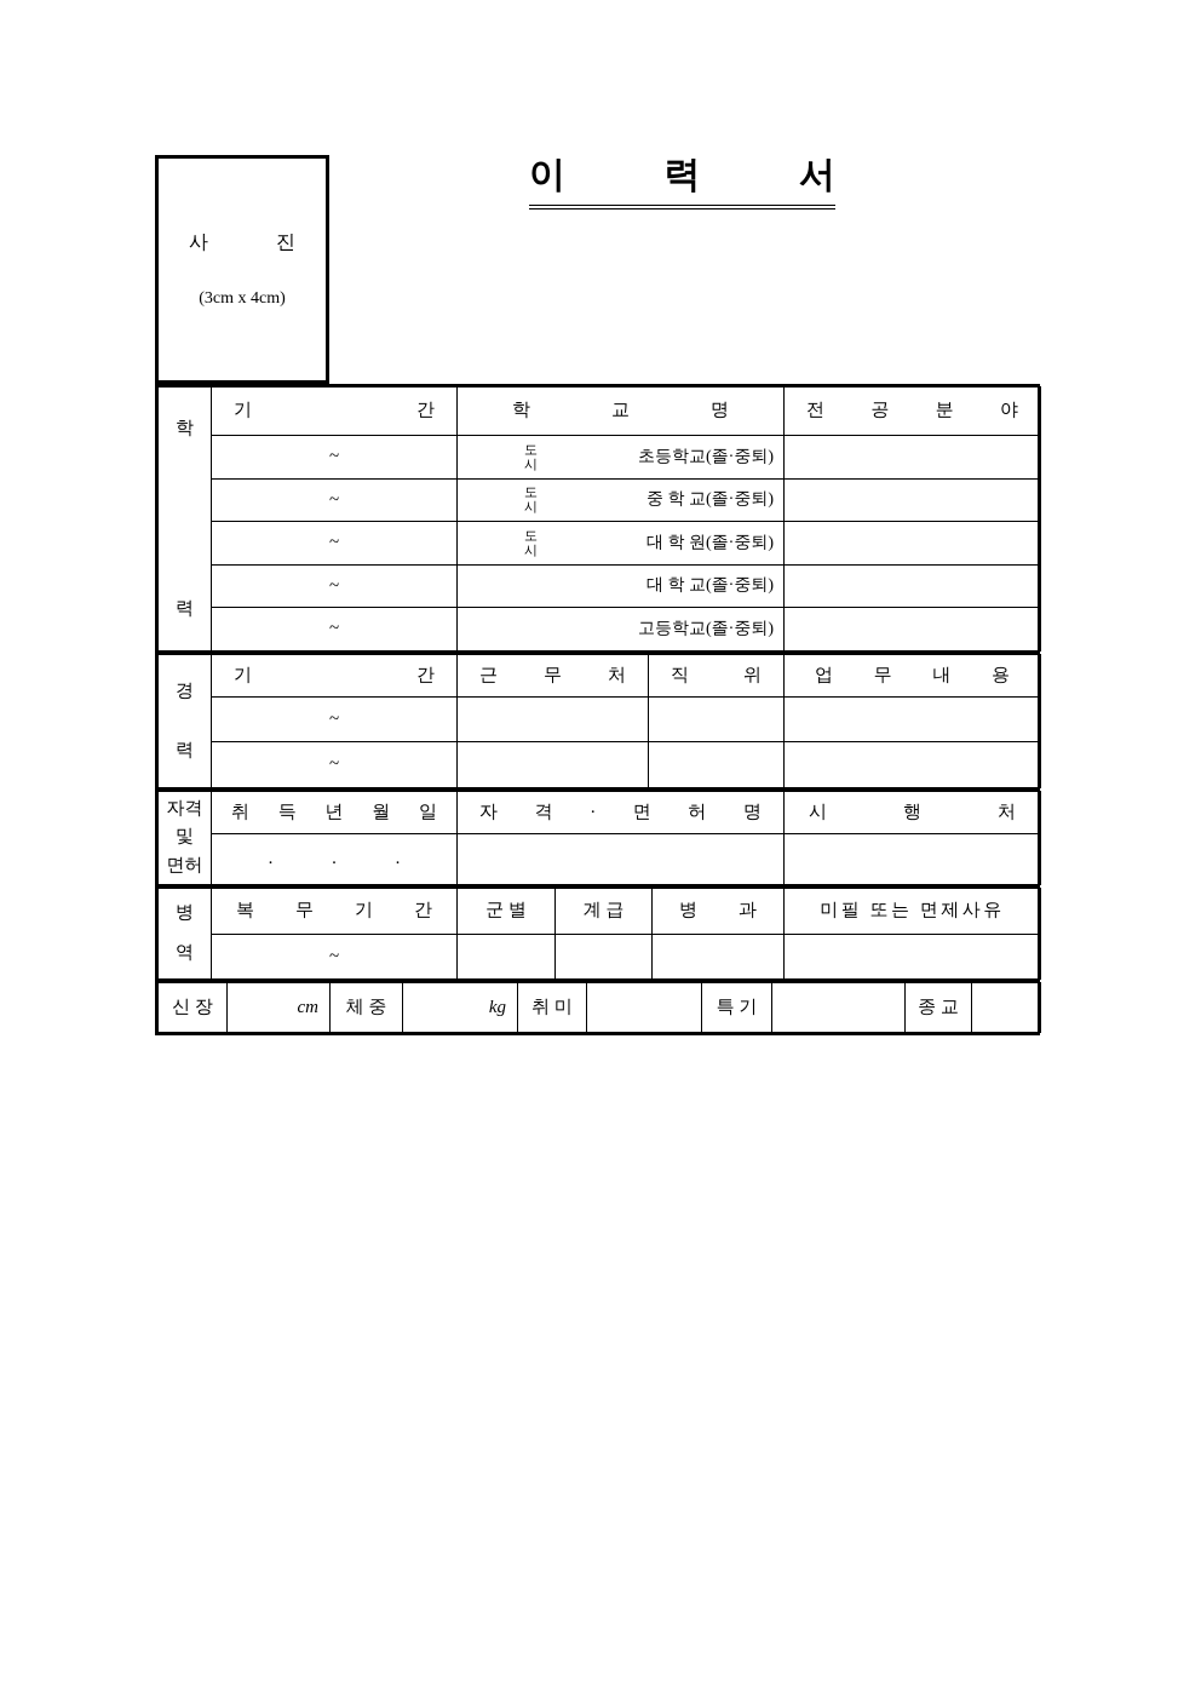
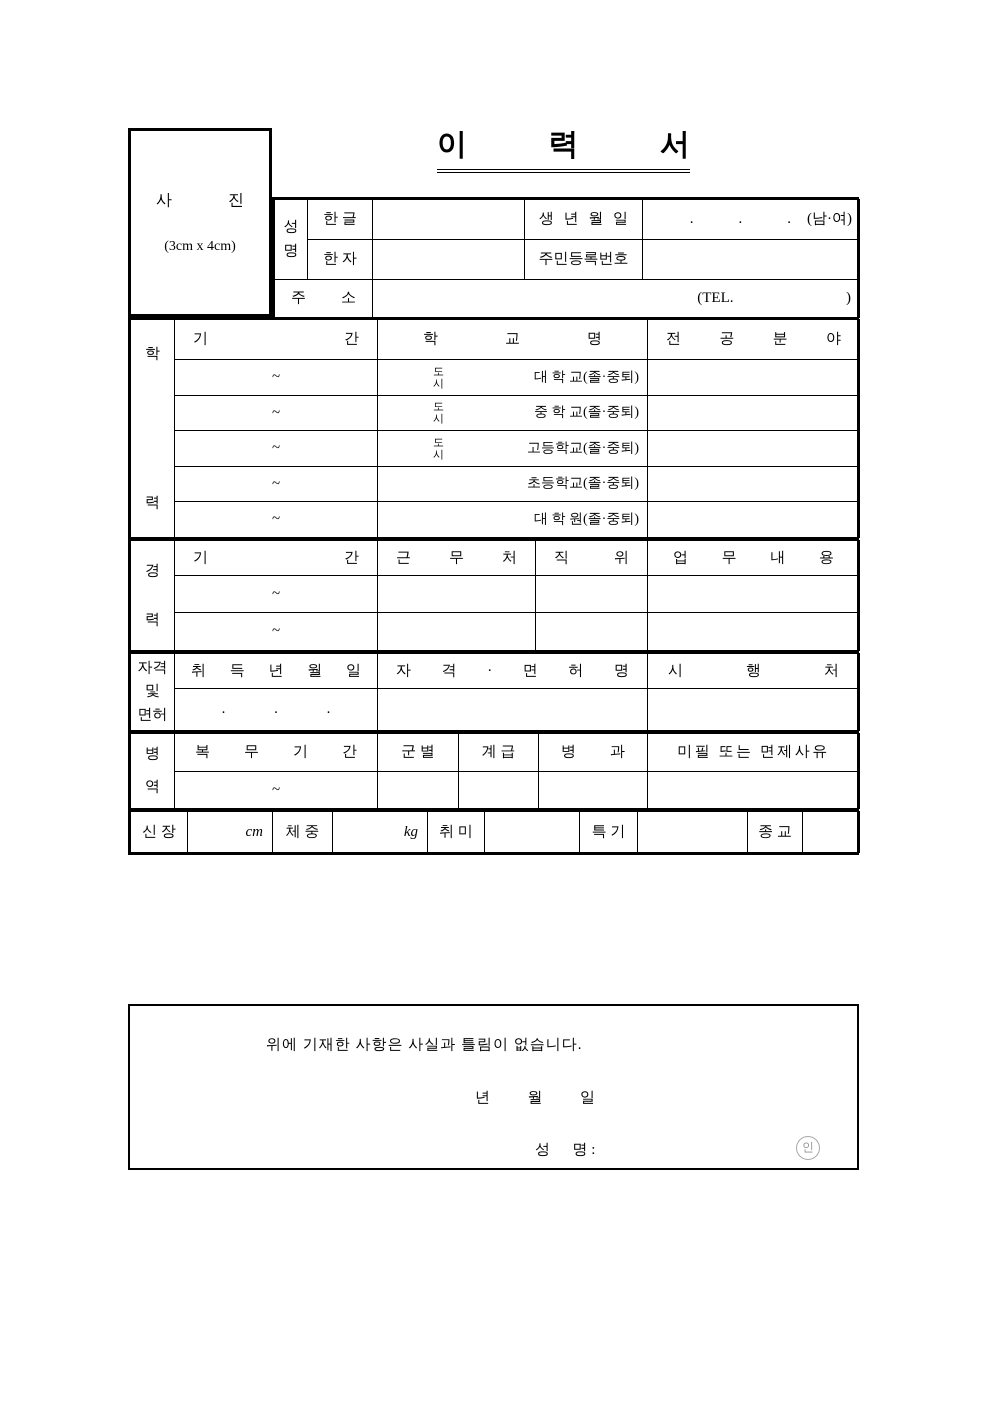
  이 력 서
  사 진
  (3cm x 4cm)
+ 성 명	한 글		생 년 월 일	. . . (남·여)
+ 한 자		주민등록번호
+ 주 소	(TEL. )
  학 력	기 간	학 교 명	전 공 분 야
- ~	도시 초등학교(졸·중퇴)
+ ~	도시 대 학 교(졸·중퇴)
  ~	도시 중 학 교(졸·중퇴)
- ~	도시 대 학 원(졸·중퇴)
+ ~	도시 고등학교(졸·중퇴)
- ~	대 학 교(졸·중퇴)
+ ~	초등학교(졸·중퇴)
- ~	고등학교(졸·중퇴)
+ ~	대 학 원(졸·중퇴)
  경 력	기 간	근 무 처	직 위	업 무 내 용
  ~
  ~
  자격 및 면허	취 득 년 월 일	자 격 · 면 허 명	시 행 처
  . . .
  병 역	복 무 기 간	군 별	계 급	병 과	미필 또는 면제사유
  ~
  신 장	cm	체 중	kg	취 미		특 기		종 교
+ 위에 기재한 사항은 사실과 틀림이 없습니다.
+ 년 월 일
+ 성 명 :
+ 인
